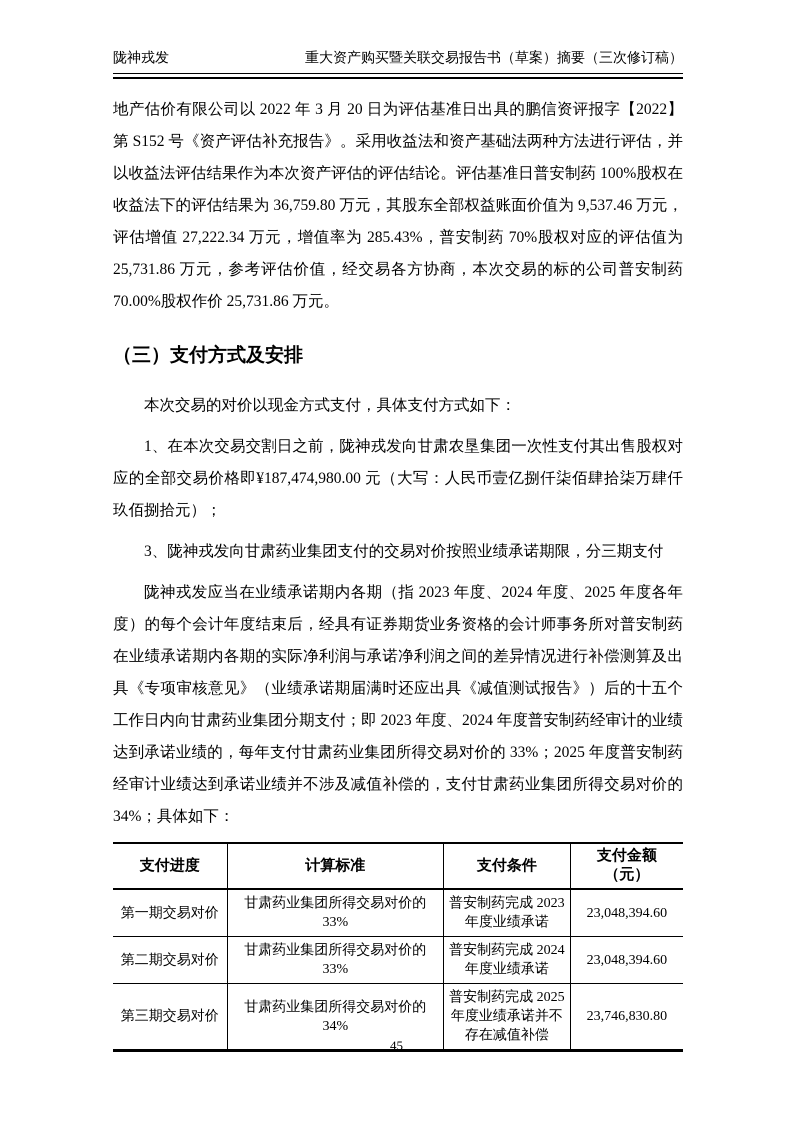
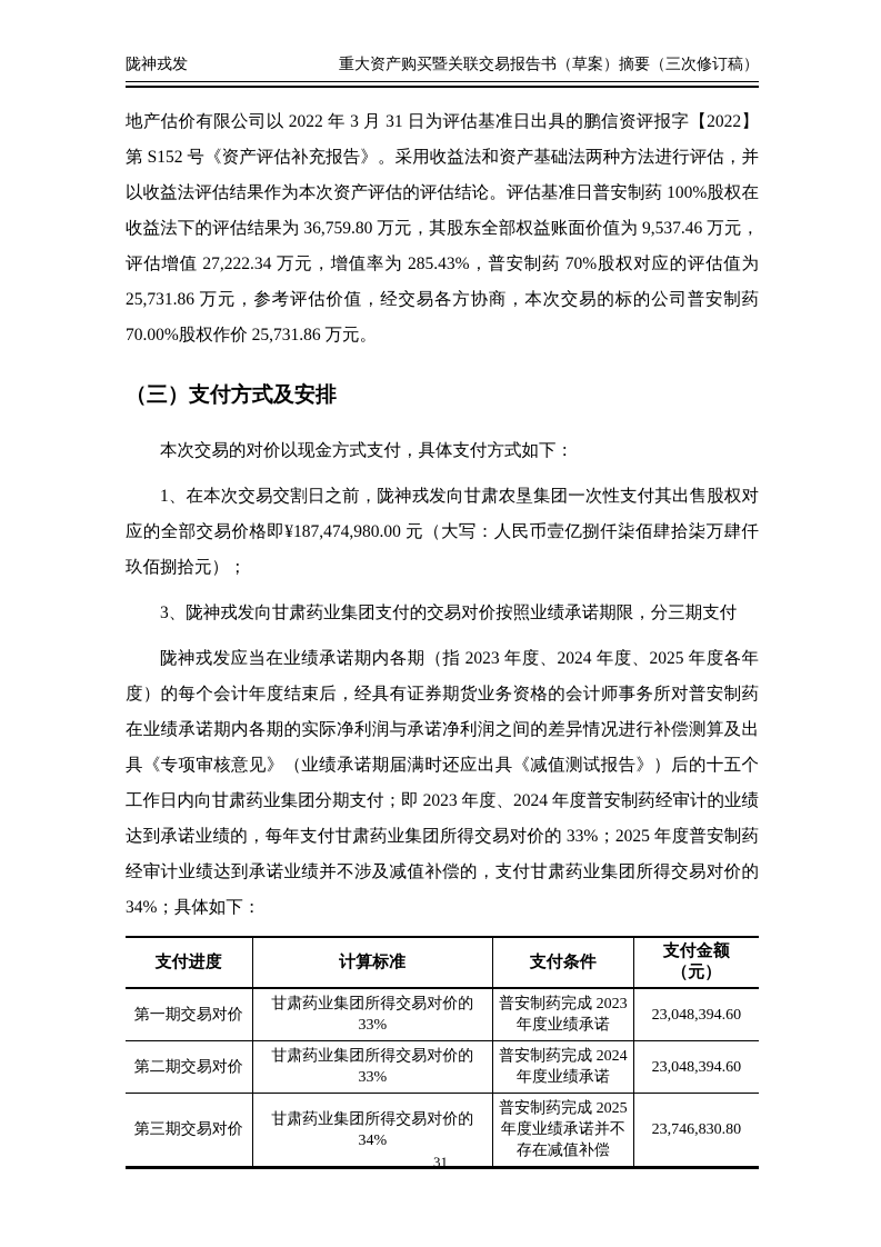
  陇神戎发
  重大资产购买暨关联交易报告书（草案）摘要（三次修订稿）
- 地产估价有限公司以 2022 年 3 月 20 日为评估基准日出具的鹏信资评报字【2022】第 S152 号《资产评估补充报告》。采用收益法和资产基础法两种方法进行评估，并以收益法评估结果作为本次资产评估的评估结论。评估基准日普安制药 100%股权在收益法下的评估结果为 36,759.80 万元，其股东全部权益账面价值为 9,537.46 万元，评估增值 27,222.34 万元，增值率为 285.43%，普安制药 70%股权对应的评估值为 25,731.86 万元，参考评估价值，经交易各方协商，本次交易的标的公司普安制药 70.00%股权作价 25,731.86 万元。
+ 地产估价有限公司以 2022 年 3 月 31 日为评估基准日出具的鹏信资评报字【2022】第 S152 号《资产评估补充报告》。采用收益法和资产基础法两种方法进行评估，并以收益法评估结果作为本次资产评估的评估结论。评估基准日普安制药 100%股权在收益法下的评估结果为 36,759.80 万元，其股东全部权益账面价值为 9,537.46 万元，评估增值 27,222.34 万元，增值率为 285.43%，普安制药 70%股权对应的评估值为 25,731.86 万元，参考评估价值，经交易各方协商，本次交易的标的公司普安制药 70.00%股权作价 25,731.86 万元。
  （三）支付方式及安排
  本次交易的对价以现金方式支付，具体支付方式如下：
  1、在本次交易交割日之前，陇神戎发向甘肃农垦集团一次性支付其出售股权对应的全部交易价格即¥187,474,980.00 元（大写：人民币壹亿捌仟柒佰肆拾柒万肆仟玖佰捌拾元）；
  3、陇神戎发向甘肃药业集团支付的交易对价按照业绩承诺期限，分三期支付
  陇神戎发应当在业绩承诺期内各期（指 2023 年度、2024 年度、2025 年度各年度）的每个会计年度结束后，经具有证券期货业务资格的会计师事务所对普安制药在业绩承诺期内各期的实际净利润与承诺净利润之间的差异情况进行补偿测算及出具《专项审核意见》（业绩承诺期届满时还应出具《减值测试报告》）后的十五个工作日内向甘肃药业集团分期支付；即 2023 年度、2024 年度普安制药经审计的业绩达到承诺业绩的，每年支付甘肃药业集团所得交易对价的 33%；2025 年度普安制药经审计业绩达到承诺业绩并不涉及减值补偿的，支付甘肃药业集团所得交易对价的 34%；具体如下：
  支付进度	计算标准	支付条件	支付金额（元）
  第一期交易对价	甘肃药业集团所得交易对价的 33%	普安制药完成 2023 年度业绩承诺	23,048,394.60
  第二期交易对价	甘肃药业集团所得交易对价的 33%	普安制药完成 2024 年度业绩承诺	23,048,394.60
  第三期交易对价	甘肃药业集团所得交易对价的 34%	普安制药完成 2025 年度业绩承诺并不存在减值补偿	23,746,830.80
- 45
+ 31
